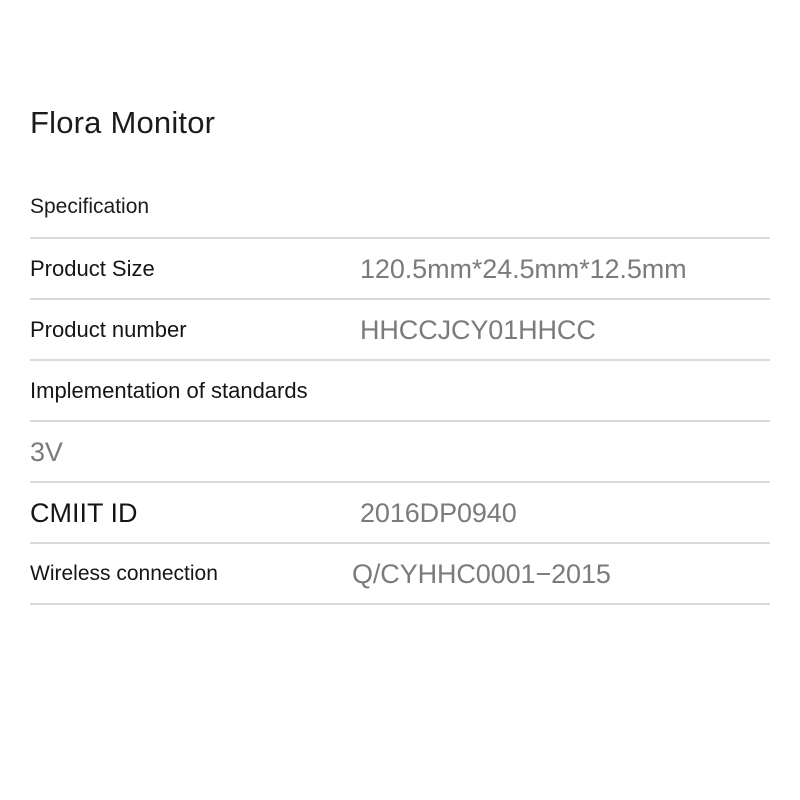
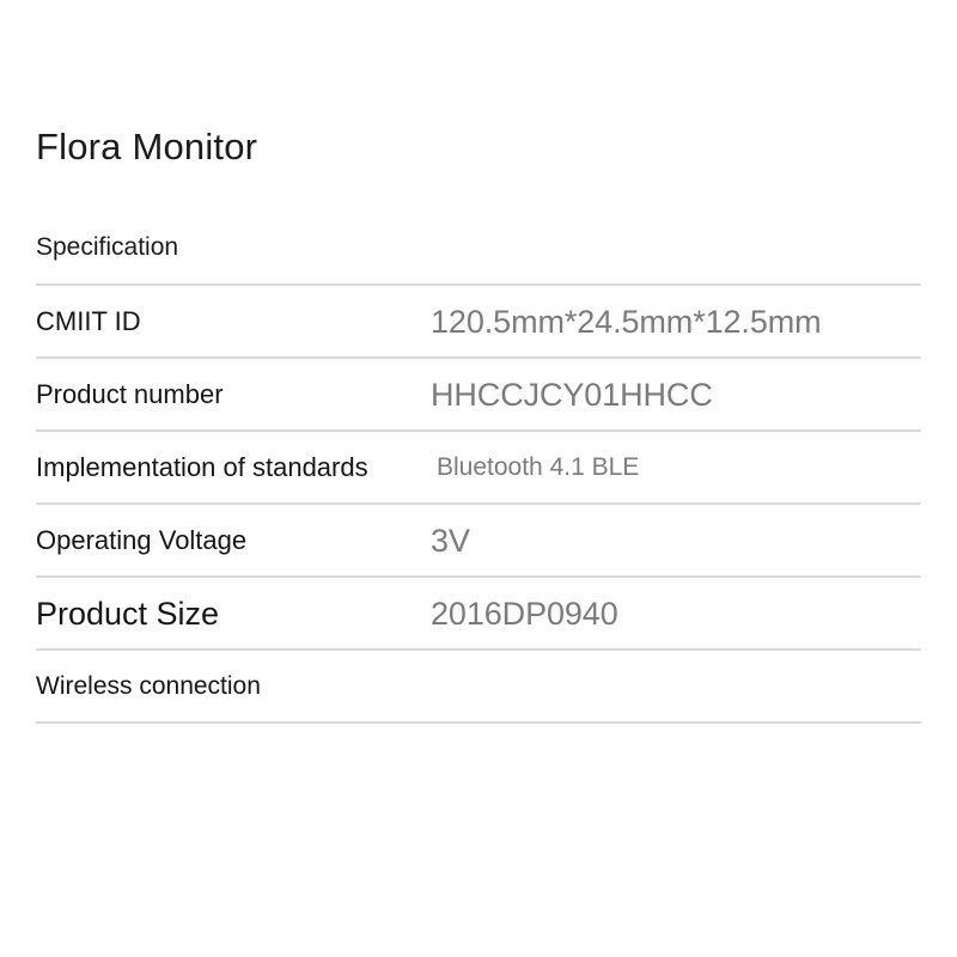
  Flora Monitor
  Specification
- Product Size
+ CMIIT ID
  120.5mm*24.5mm*12.5mm
  Product number
  HHCCJCY01HHCC
  Implementation of standards
+ Bluetooth 4.1 BLE
+ Operating Voltage
  3V
- CMIIT ID
+ Product Size
  2016DP0940
  Wireless connection
- Q/CYHHC0001−2015
